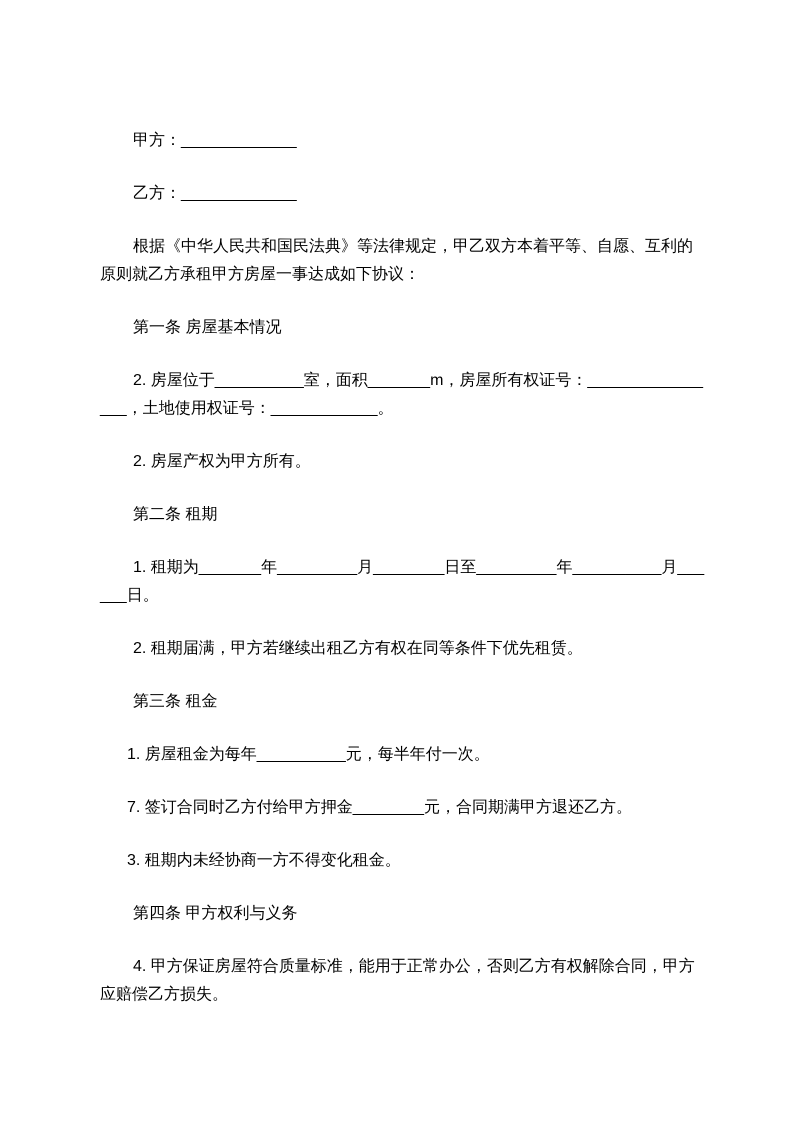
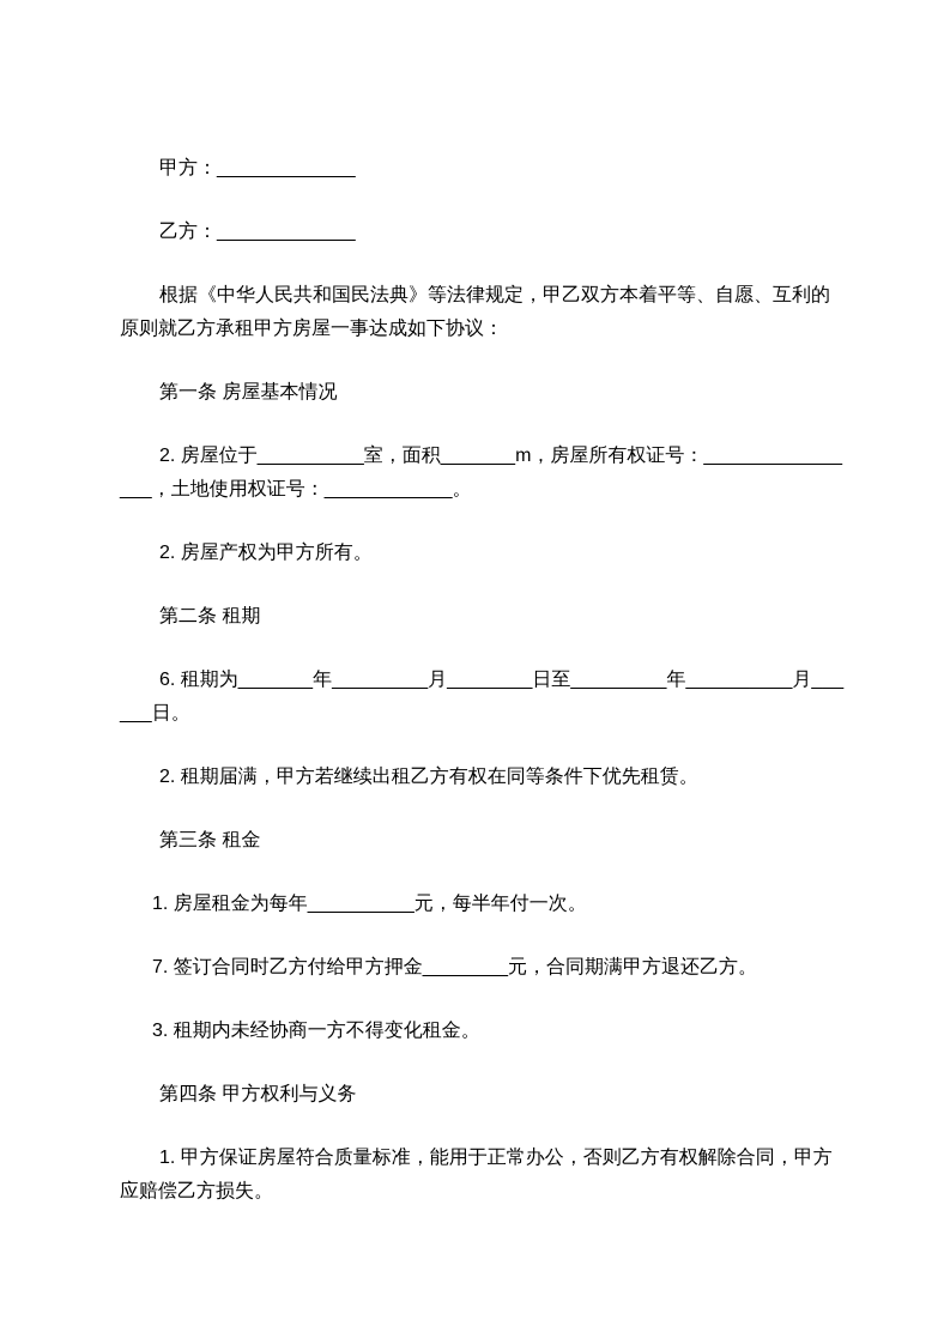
  甲方：_____________
  乙方：_____________
  根据《中华人民共和国民法典》等法律规定，甲乙双方本着平等、自愿、互利的
  原则就乙方承租甲方房屋一事达成如下协议：
  第一条 房屋基本情况
  2. 房屋位于__________室，面积_______m，房屋所有权证号：_____________
  ___，土地使用权证号：____________。
  2. 房屋产权为甲方所有。
  第二条 租期
- 1. 租期为_______年_________月________日至_________年__________月___
+ 6. 租期为_______年_________月________日至_________年__________月___
  ___日。
  2. 租期届满，甲方若继续出租乙方有权在同等条件下优先租赁。
  第三条 租金
  1. 房屋租金为每年__________元，每半年付一次。
  7. 签订合同时乙方付给甲方押金________元，合同期满甲方退还乙方。
  3. 租期内未经协商一方不得变化租金。
  第四条 甲方权利与义务
- 4. 甲方保证房屋符合质量标准，能用于正常办公，否则乙方有权解除合同，甲方
+ 1. 甲方保证房屋符合质量标准，能用于正常办公，否则乙方有权解除合同，甲方
  应赔偿乙方损失。
